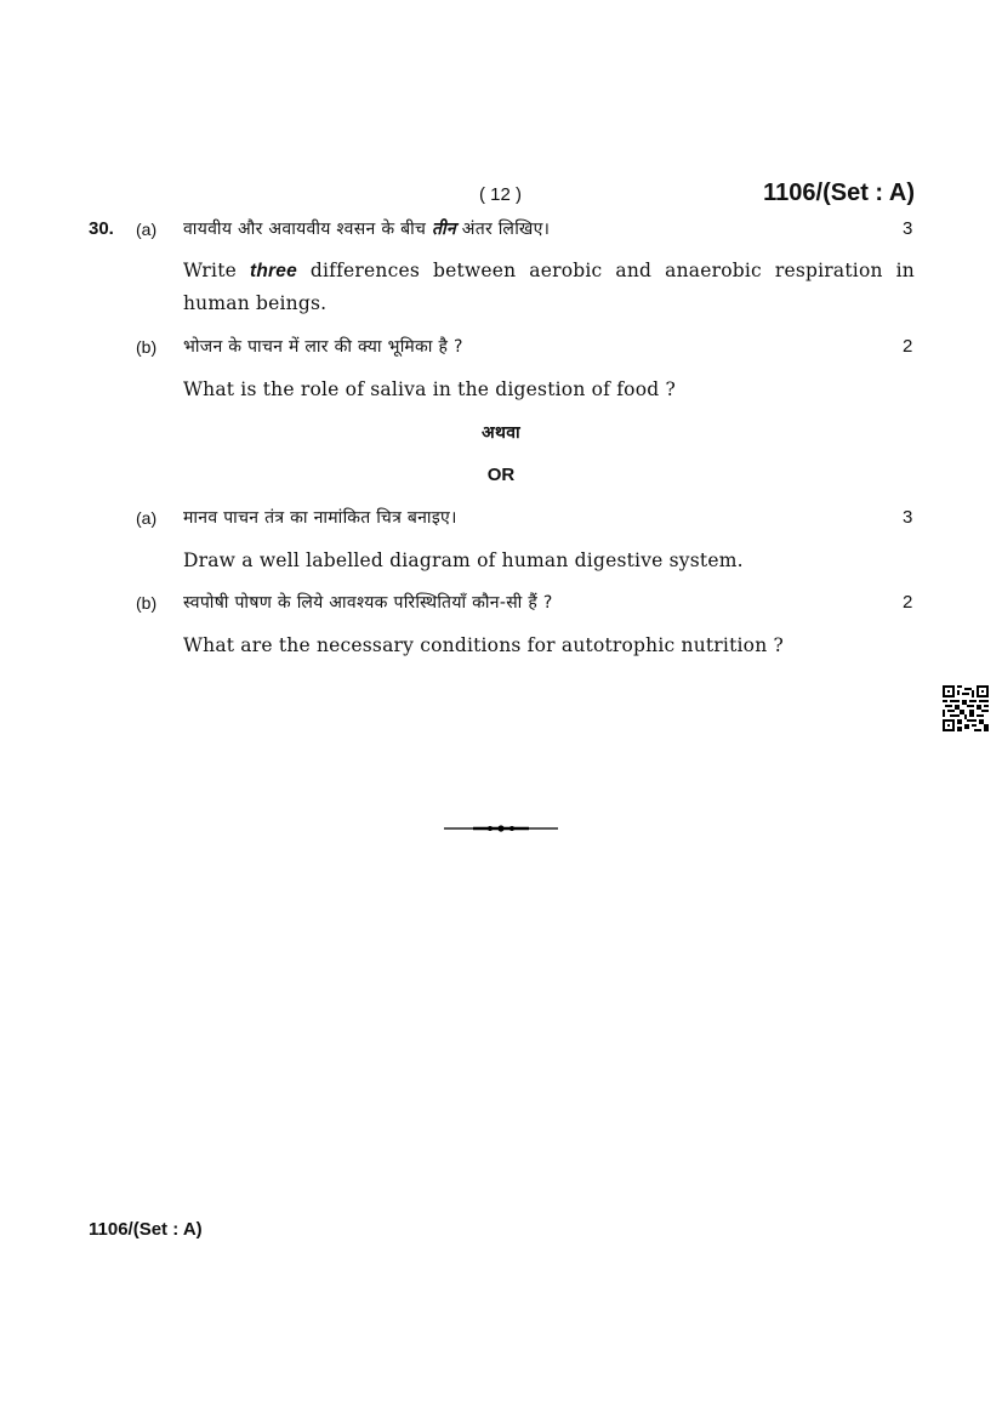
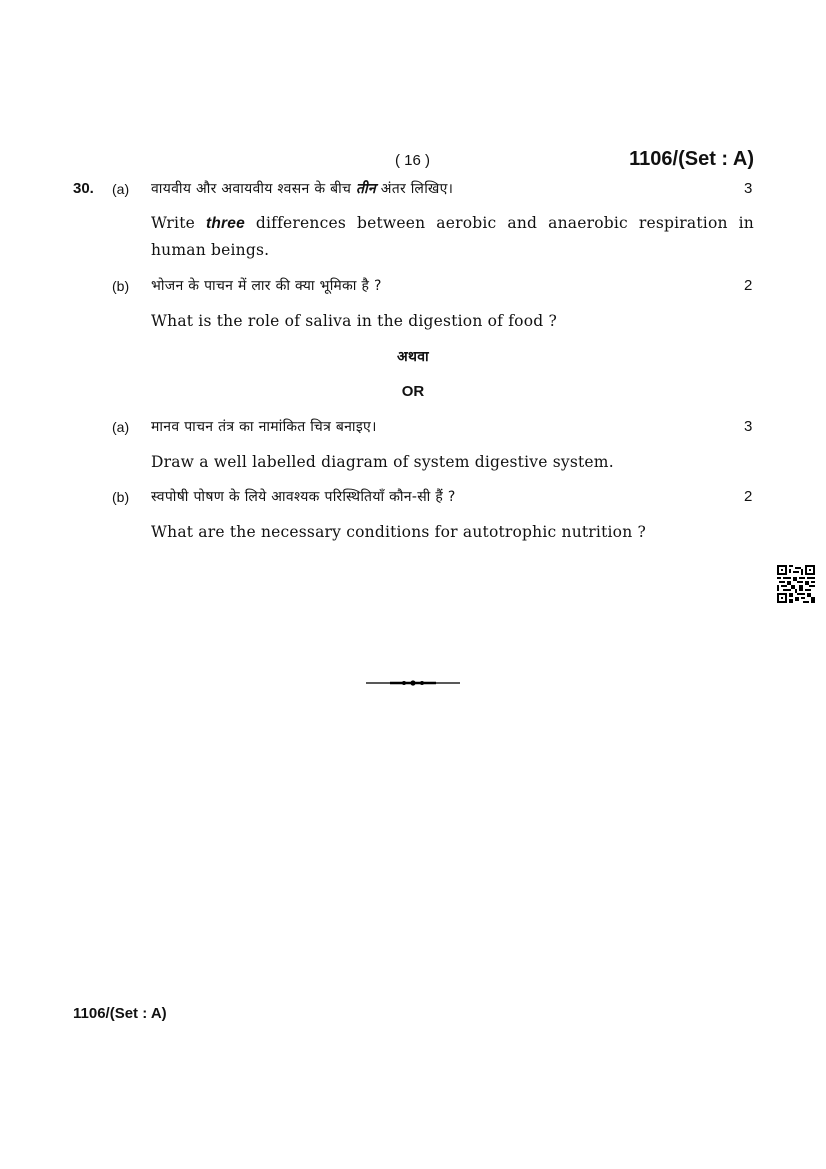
- ( 12 )
+ ( 16 )
  1106/(Set : A)
  30.
  (a)
  वायवीय और अवायवीय श्वसन के बीच तीन अंतर लिखिए।
  3
  Write three differences between aerobic and anaerobic respiration in human beings.
  (b)
  भोजन के पाचन में लार की क्या भूमिका है ?
  2
  What is the role of saliva in the digestion of food ?
  अथवा
  OR
  (a)
  मानव पाचन तंत्र का नामांकित चित्र बनाइए।
  3
- Draw a well labelled diagram of human digestive system.
+ Draw a well labelled diagram of system digestive system.
  (b)
  स्वपोषी पोषण के लिये आवश्यक परिस्थितियाँ कौन-सी हैं ?
  2
  What are the necessary conditions for autotrophic nutrition ?
  1106/(Set : A)
